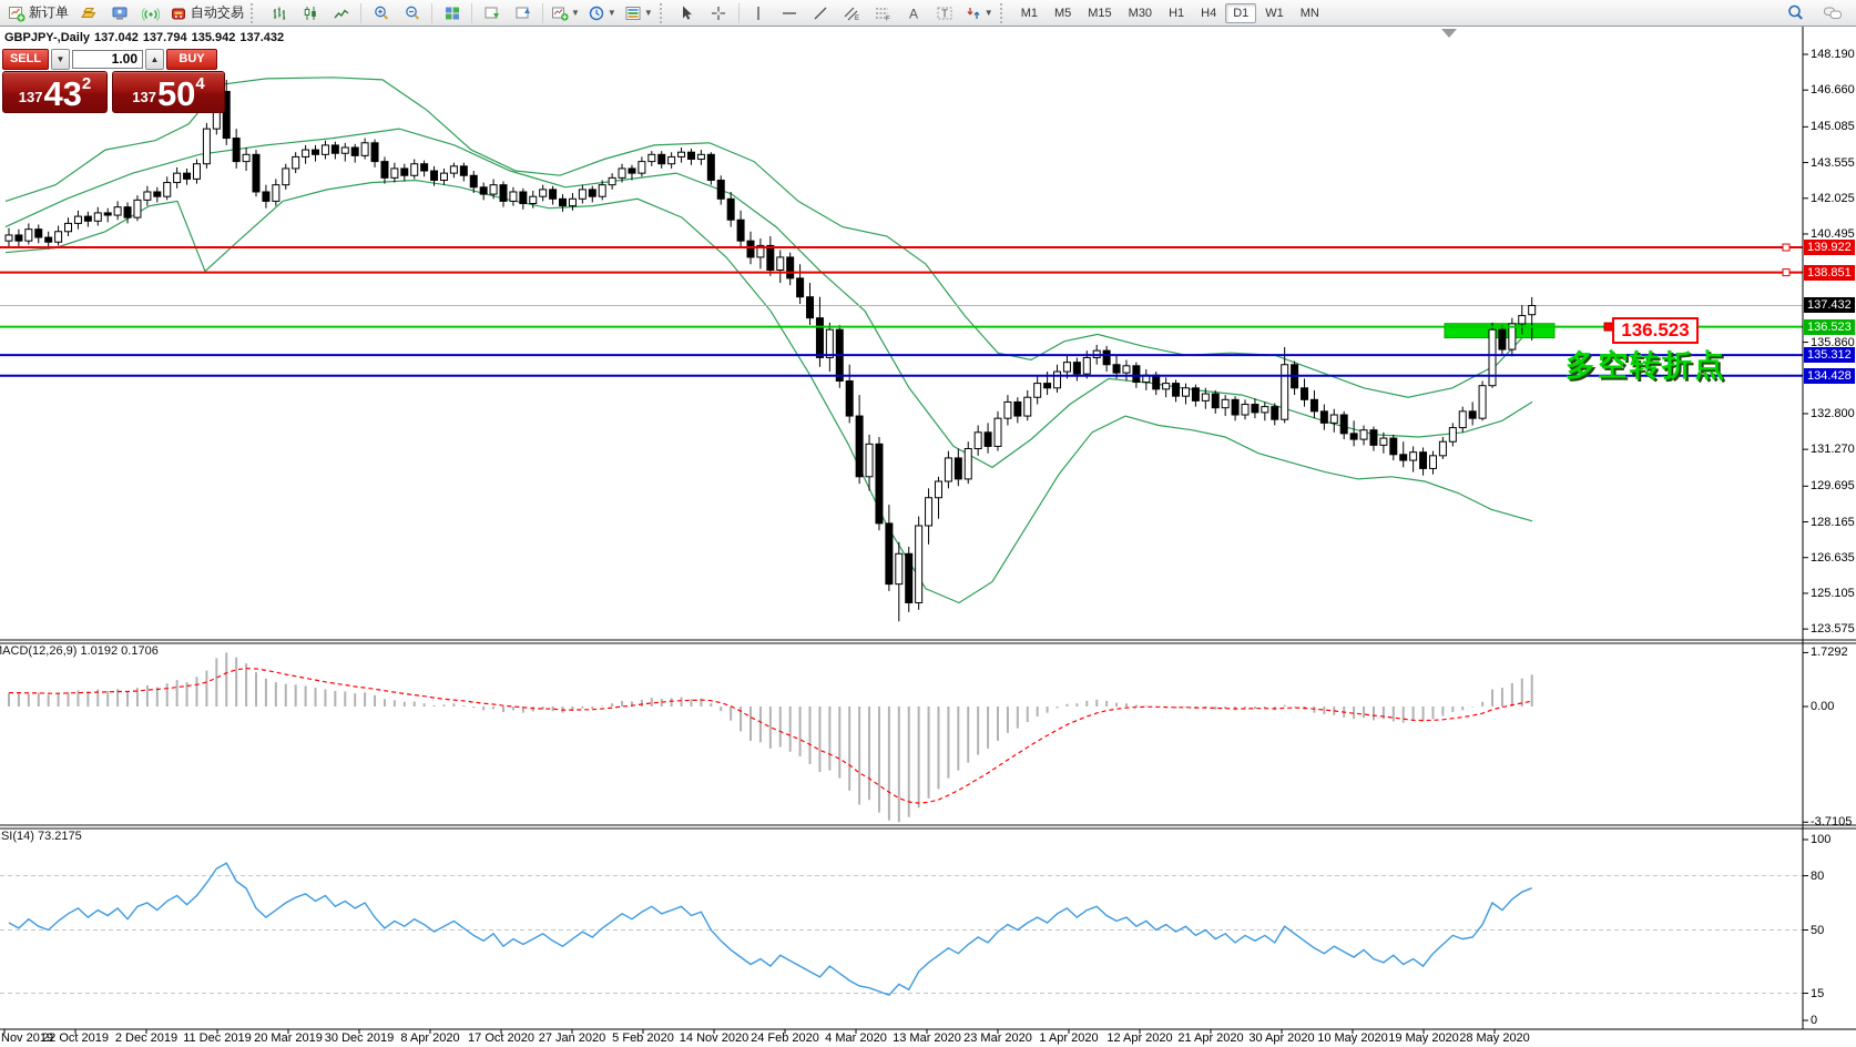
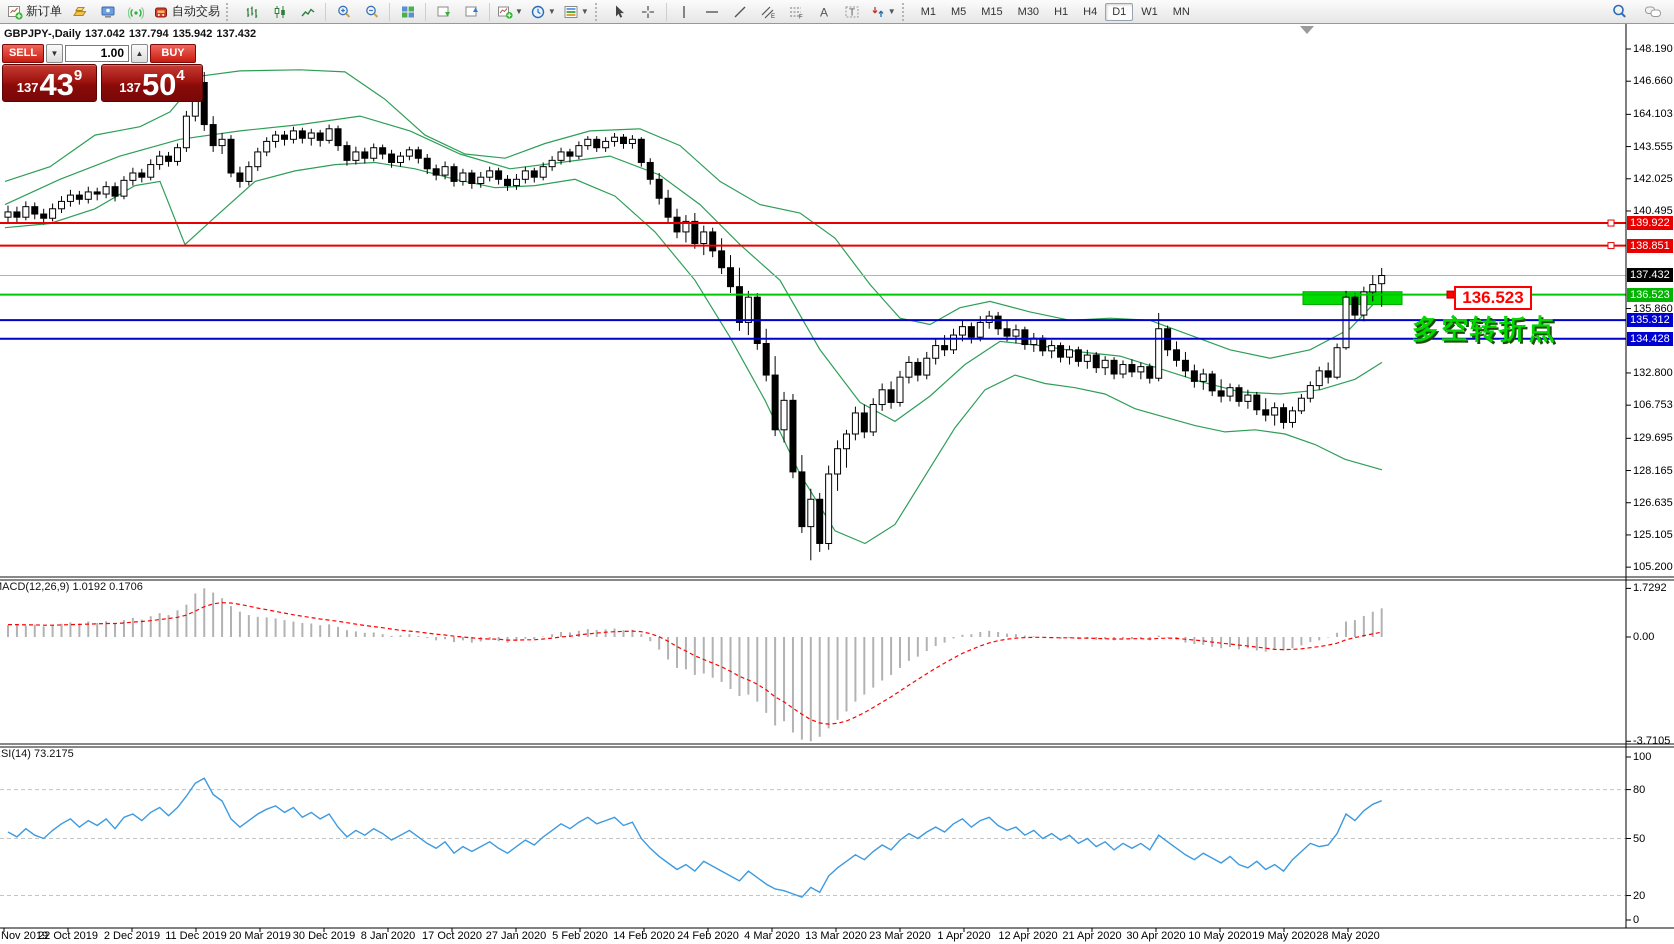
  新订单
  自动交易
  ▼
  ▼
  ▼
  A
  T
  ▼
  M1
  M5
  M15
  M30
  H1
  H4
  D1
  W1
  MN
  GBPJPY-,Daily 137.042 137.794 135.942 137.432
  SELL
  ▼
  1.00
  ▲
  BUY
  137
  43
- 2
+ 9
  137
  50
  4
  ACD(12,26,9) 1.0192 0.1706
  SI(14) 73.2175
  136.523
  多空转折点
  148.190
  146.660
- 145.085
+ 164.103
  143.555
  142.025
  140.495
  135.860
  132.800
- 131.270
+ 106.753
  129.695
  128.165
  126.635
  125.105
- 123.575
+ 105.200
  139.922
  138.851
  137.432
  136.523
  135.312
  134.428
  1.7292
  0.00
  -3.7105
  100
  80
  50
- 15
+ 20
  0
  Nov 2019
  22 Oct 2019
  2 Dec 2019
  11 Dec 2019
  20 Mar 2019
  30 Dec 2019
- 8 Apr 2020
+ 8 Jan 2020
  17 Oct 2020
  27 Jan 2020
  5 Feb 2020
- 14 Nov 2020
+ 14 Feb 2020
  24 Feb 2020
  4 Mar 2020
  13 Mar 2020
  23 Mar 2020
  1 Apr 2020
  12 Apr 2020
  21 Apr 2020
  30 Apr 2020
  10 May 2020
  19 May 2020
  28 May 2020
